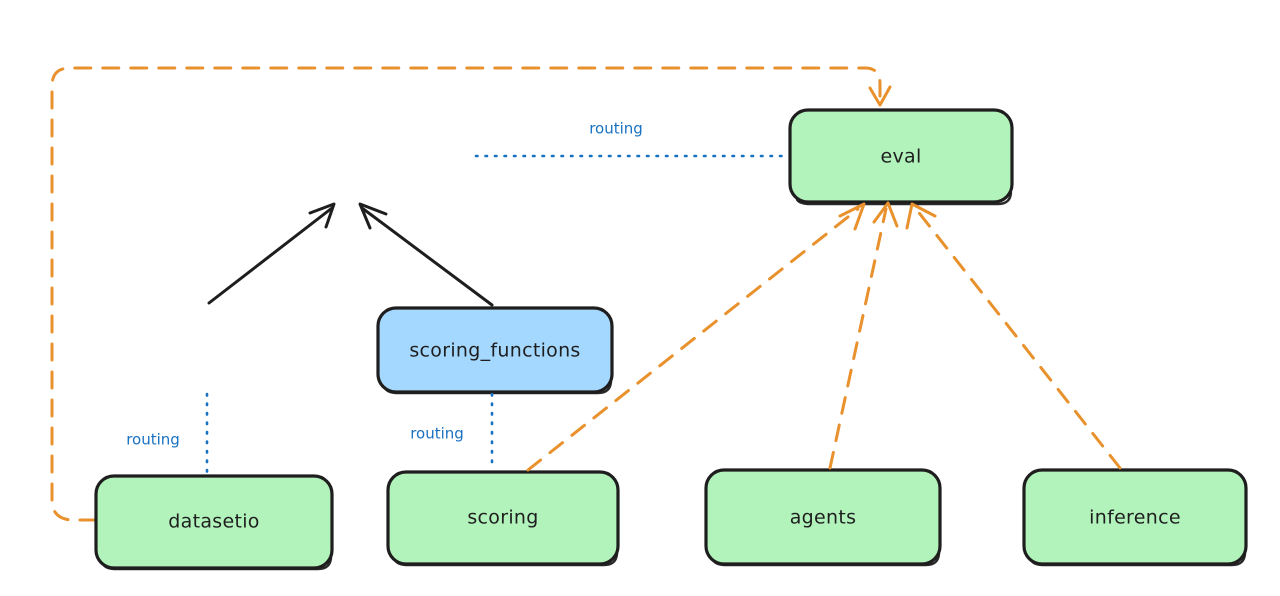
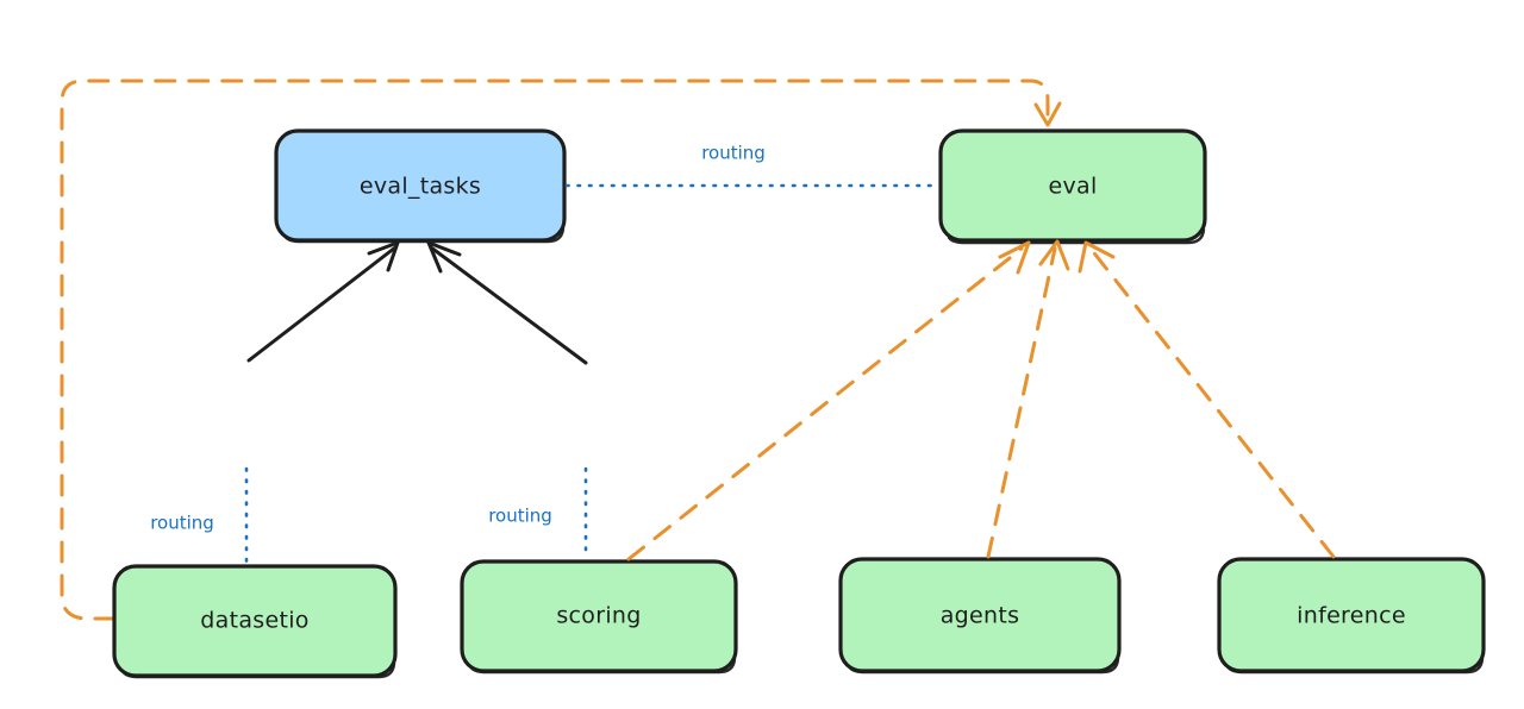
+ eval_tasks
  eval
  routing
- scoring_functions
  datasetio
  scoring
  agents
  inference
  routing
  routing
